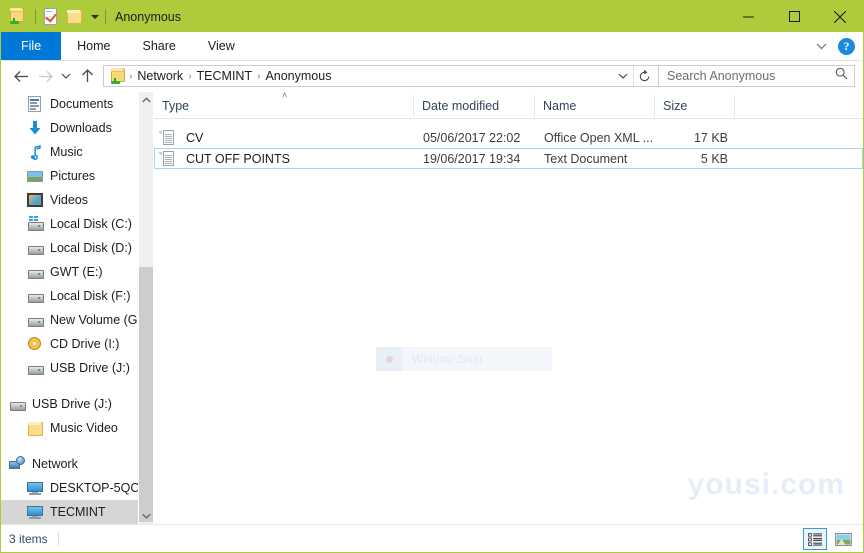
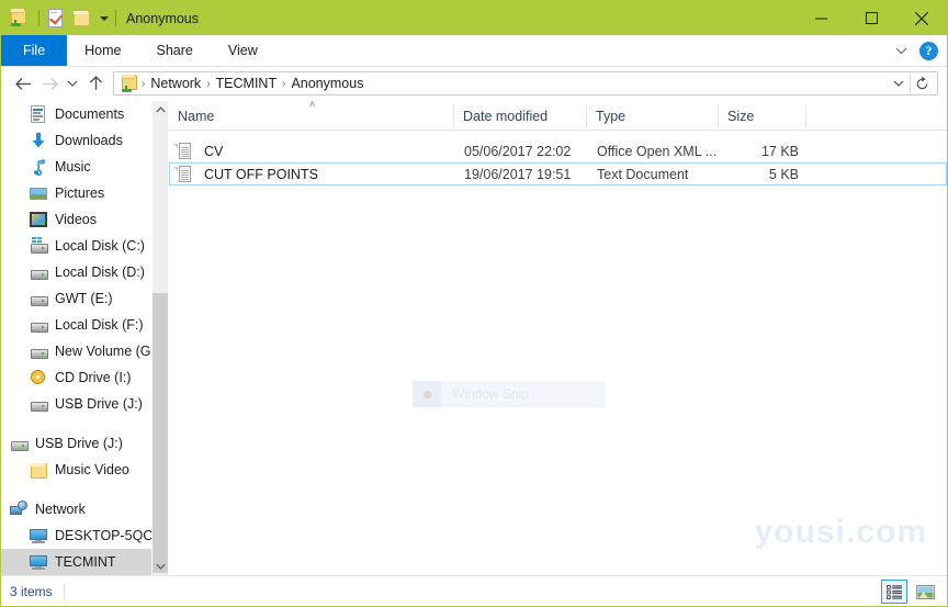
  Anonymous
  File
  Home
  Share
  View
  ?
  ›
  Network
  ›
  TECMINT
  ›
  Anonymous
- Search Anonymous
  Documents
  Downloads
  Music
  Pictures
  Videos
  Local Disk (C:)
  Local Disk (D:)
  GWT (E:)
  Local Disk (F:)
  New Volume (G
  CD Drive (I:)
  USB Drive (J:)
  USB Drive (J:)
  Music Video
  Network
  DESKTOP-5QC
  TECMINT
  ˄
- Type
+ Name
  Date modified
- Name
+ Type
  Size
  CV
  05/06/2017 22:02
  Office Open XML ...
  17 KB
  CUT OFF POINTS
- 19/06/2017 19:34
+ 19/06/2017 19:51
  Text Document
  5 KB
  yousi.com
  3 items
